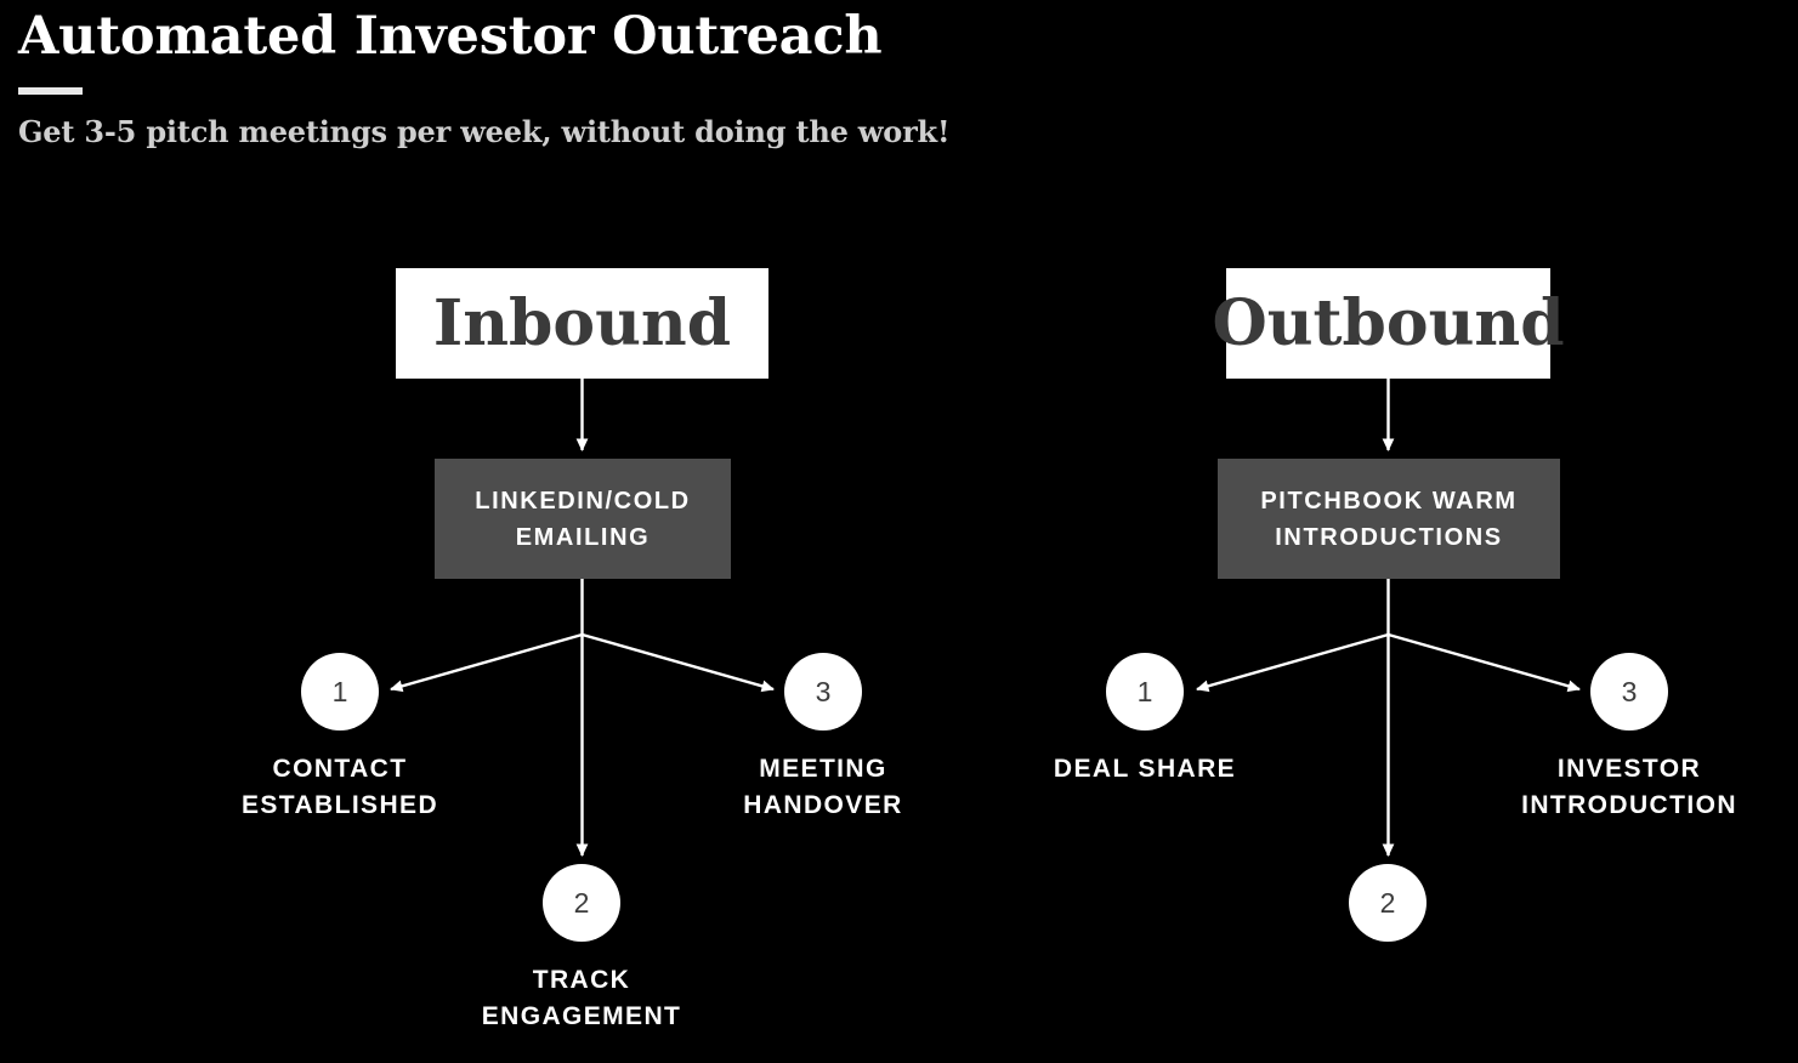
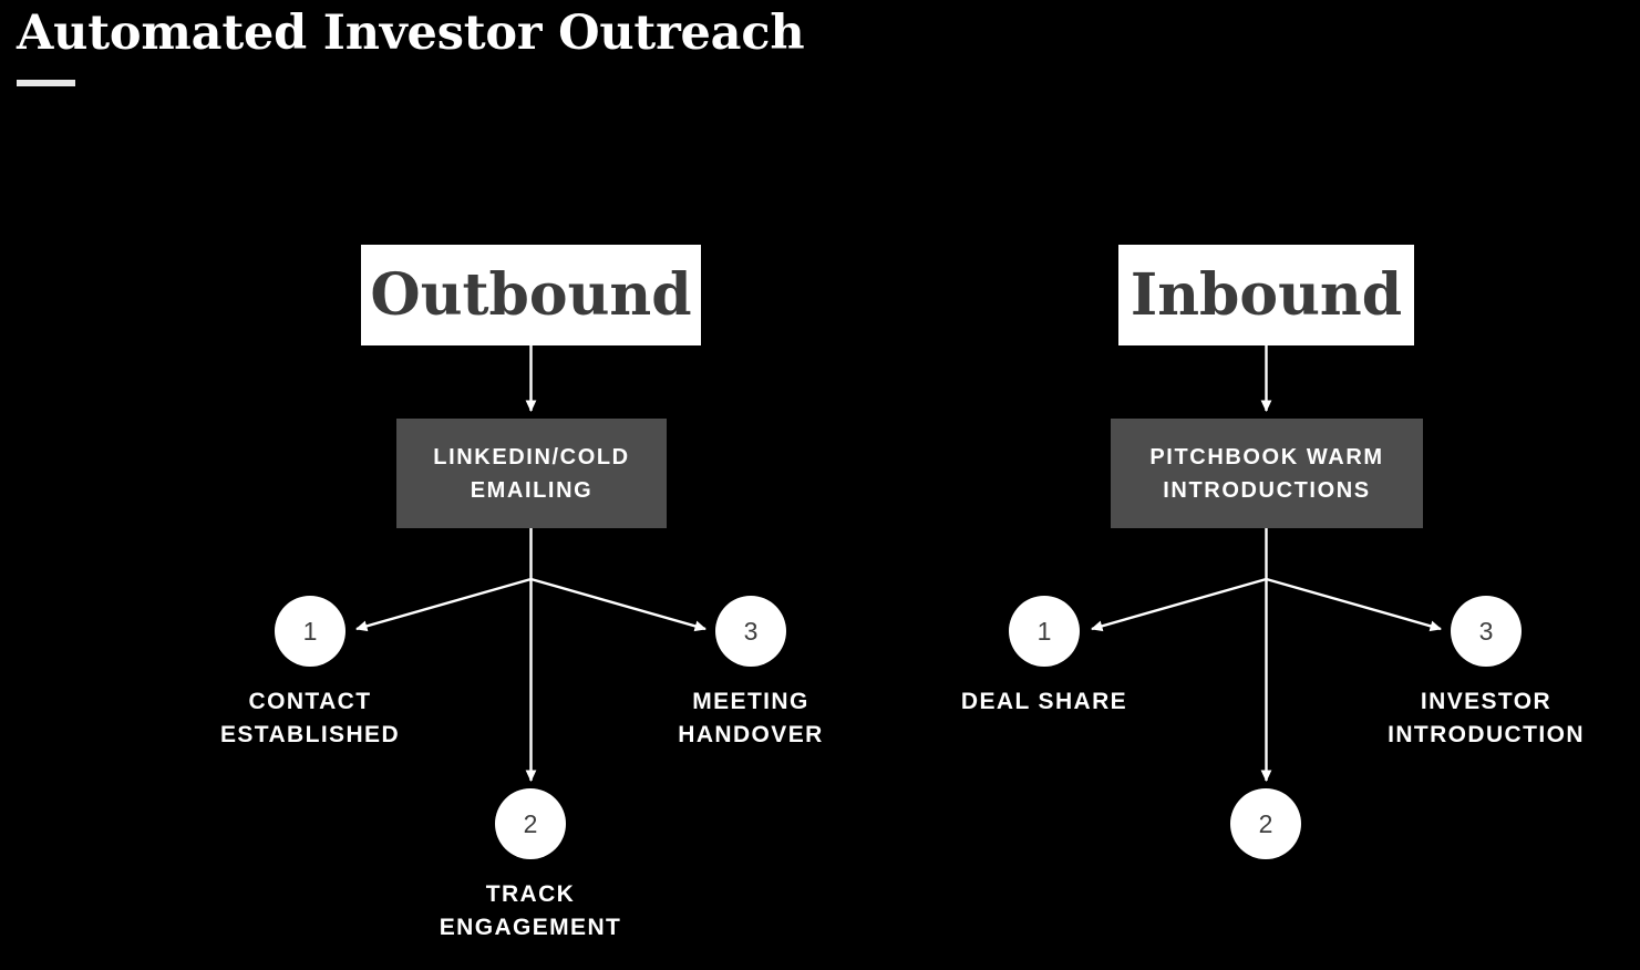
  Automated Investor Outreach
- Get 3-5 pitch meetings per week, without doing the work!
- Inbound
+ Outbound
  LINKEDIN/COLD
  EMAILING
  1
  CONTACT
  ESTABLISHED
  2
  TRACK
  ENGAGEMENT
  3
  MEETING
  HANDOVER
- Outbound
+ Inbound
  PITCHBOOK WARM
  INTRODUCTIONS
  1
  DEAL SHARE
  2
  3
  INVESTOR
  INTRODUCTION
